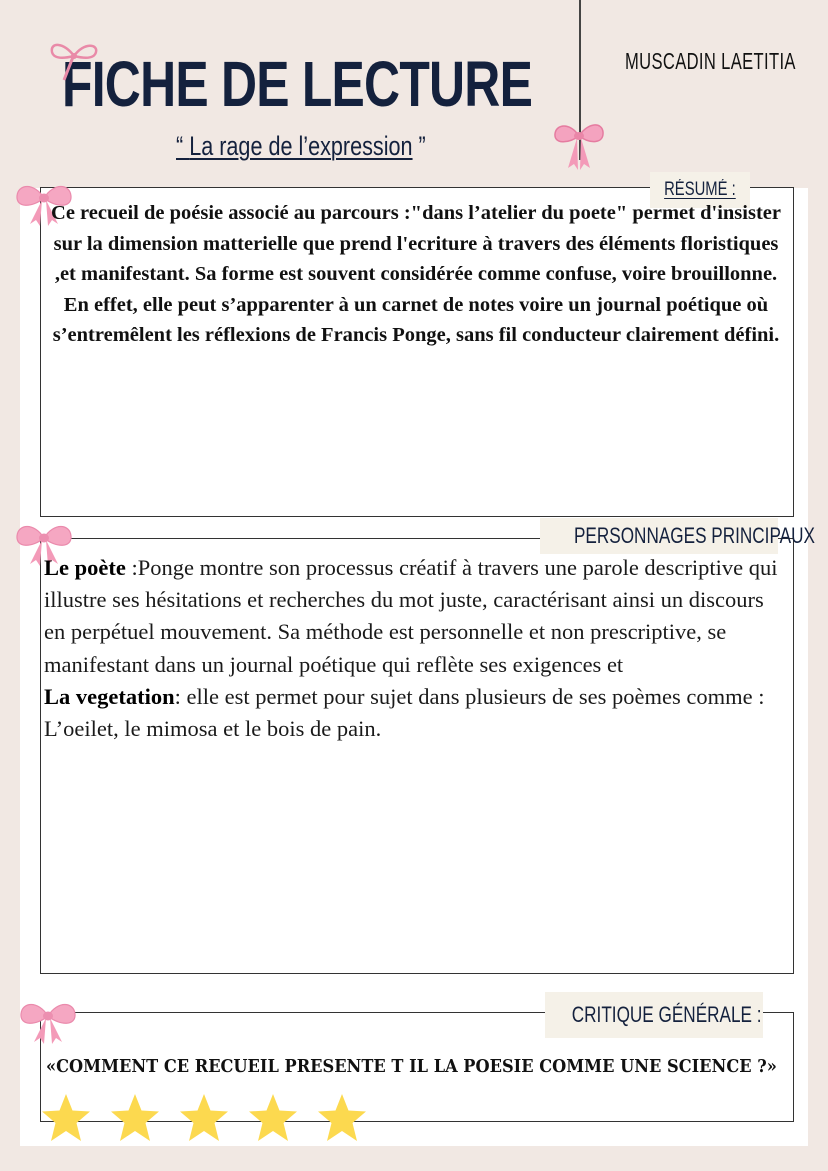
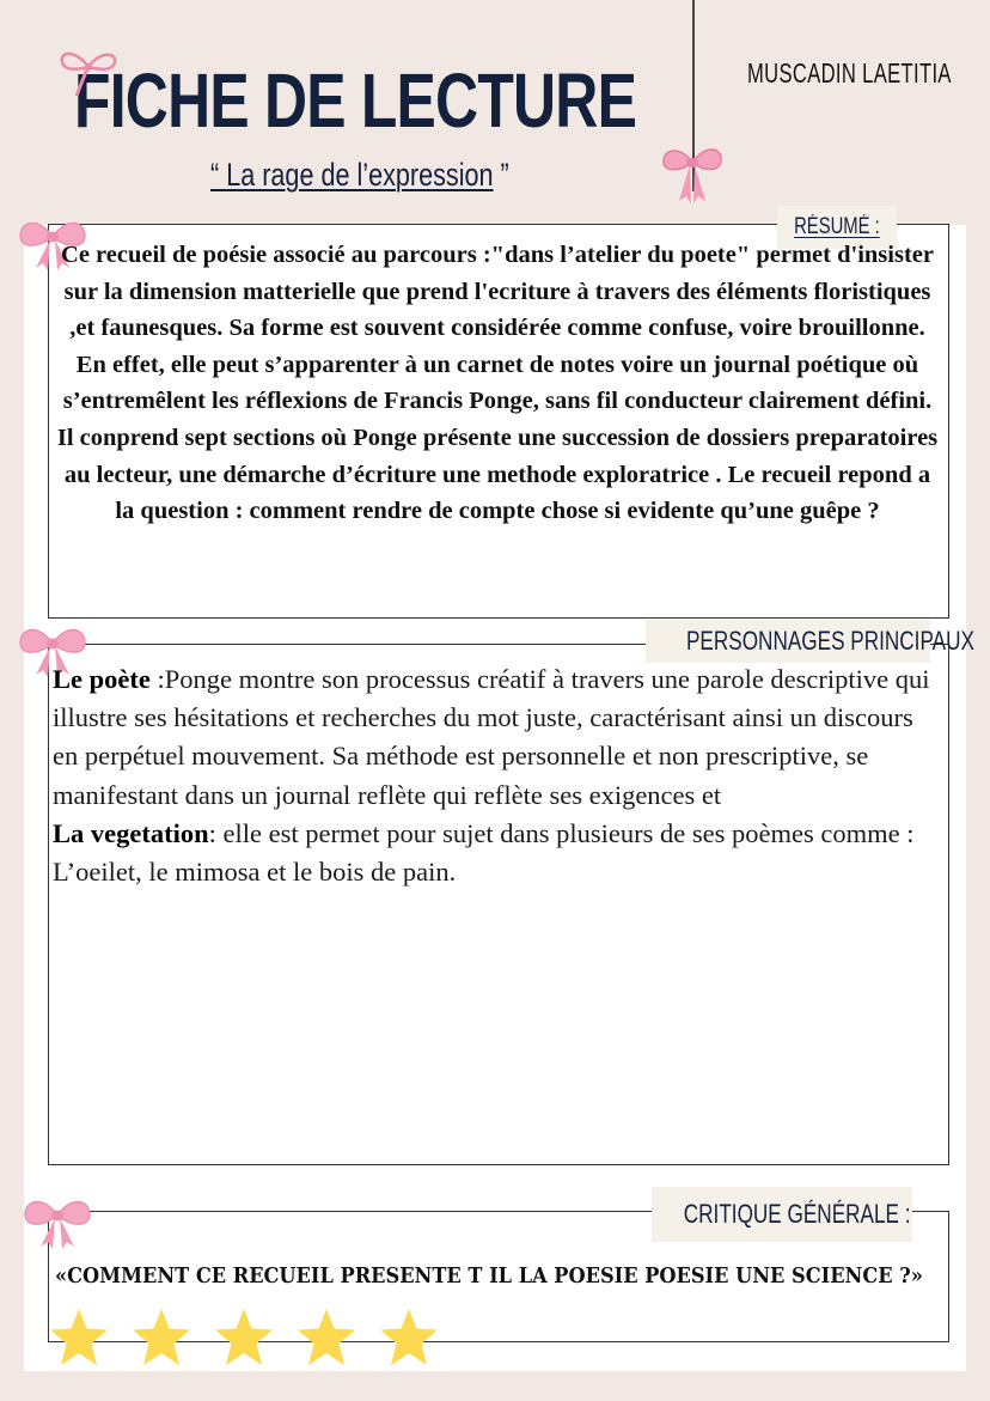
  FICHE DE LECTURE
  “ La rage de l’expression ”
  MUSCADIN LAETITIA
  RÉSUMÉ :
- Ce recueil de poésie associé au parcours :"dans l’atelier du poete" permet d'insister sur la dimension matterielle que prend l'ecriture à travers des éléments floristiques ,et manifestant. Sa forme est souvent considérée comme confuse, voire brouillonne. En effet, elle peut s’apparenter à un carnet de notes voire un journal poétique où s’entremêlent les réflexions de Francis Ponge, sans fil conducteur clairement défini.
+ Ce recueil de poésie associé au parcours :"dans l’atelier du poete" permet d'insister sur la dimension matterielle que prend l'ecriture à travers des éléments floristiques ,et faunesques. Sa forme est souvent considérée comme confuse, voire brouillonne. En effet, elle peut s’apparenter à un carnet de notes voire un journal poétique où s’entremêlent les réflexions de Francis Ponge, sans fil conducteur clairement défini.
+ Il conprend sept sections où Ponge présente une succession de dossiers preparatoires au lecteur, une démarche d’écriture une methode exploratrice . Le recueil repond a la question : comment rendre de compte chose si evidente qu’une guêpe ?
  PERSONNAGES PRINCIPAUX
- Le poète :Ponge montre son processus créatif à travers une parole descriptive qui illustre ses hésitations et recherches du mot juste, caractérisant ainsi un discours en perpétuel mouvement. Sa méthode est personnelle et non prescriptive, se manifestant dans un journal poétique qui reflète ses exigences et
+ Le poète :Ponge montre son processus créatif à travers une parole descriptive qui illustre ses hésitations et recherches du mot juste, caractérisant ainsi un discours en perpétuel mouvement. Sa méthode est personnelle et non prescriptive, se manifestant dans un journal reflète qui reflète ses exigences et
  La vegetation: elle est permet pour sujet dans plusieurs de ses poèmes comme : L’oeilet, le mimosa et le bois de pain.
  CRITIQUE GÉNÉRALE :
- «COMMENT CE RECUEIL PRESENTE T IL LA POESIE COMME UNE SCIENCE ?»
+ «COMMENT CE RECUEIL PRESENTE T IL LA POESIE POESIE UNE SCIENCE ?»
